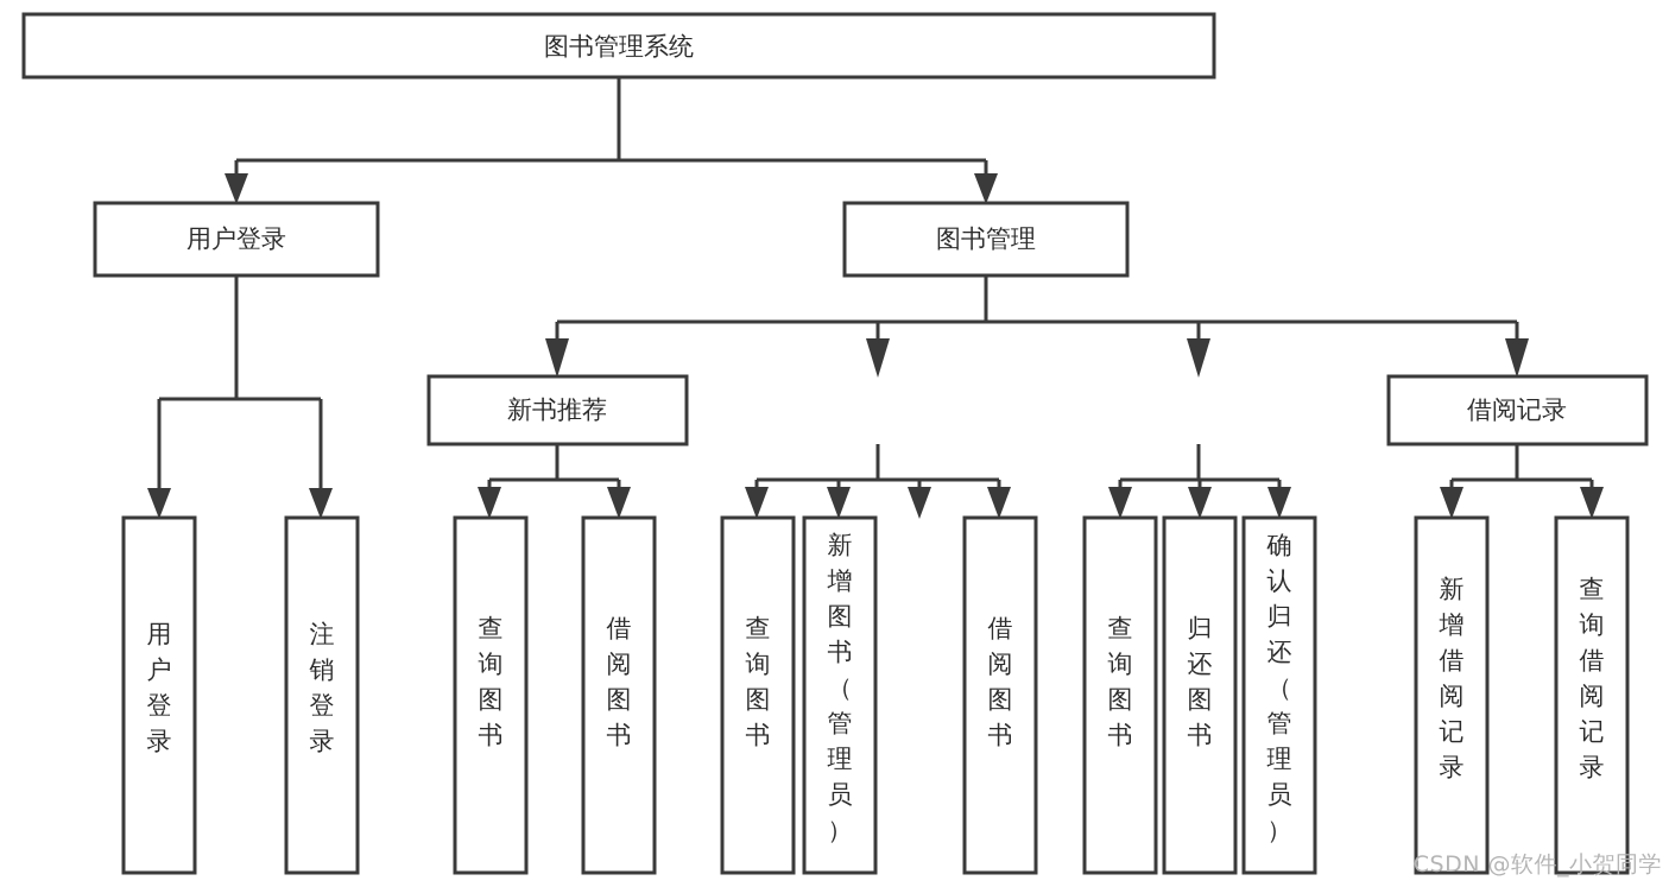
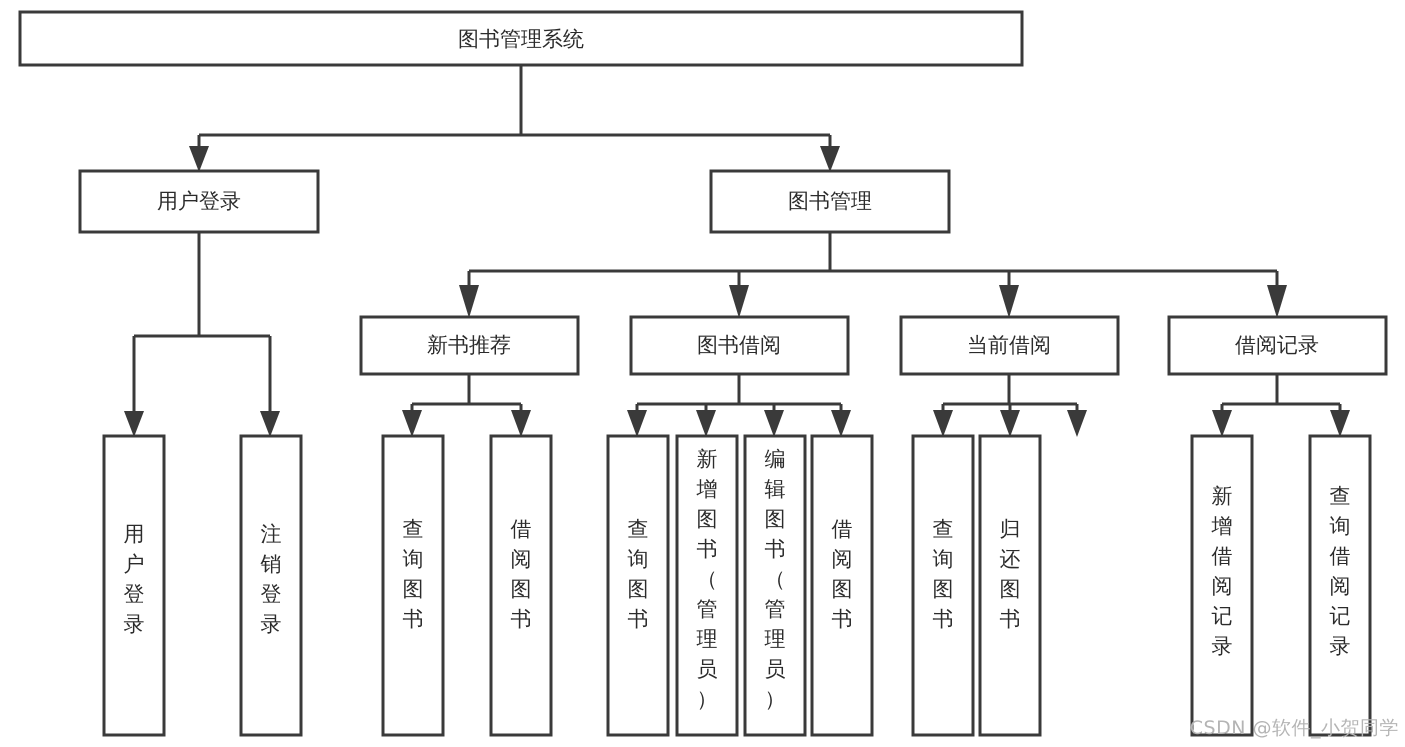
  图书管理系统
  用户登录
  图书管理
  新书推荐
+ 图书借阅
+ 当前借阅
  借阅记录
  用户登录
  注销登录
  查询图书
  借阅图书
  查询图书
  新增图书（管理员）
+ 编辑图书（管理员）
  借阅图书
  查询图书
  归还图书
- 确认归还（管理员）
  新增借阅记录
  查询借阅记录
  CSDN @软件_小贺同学
